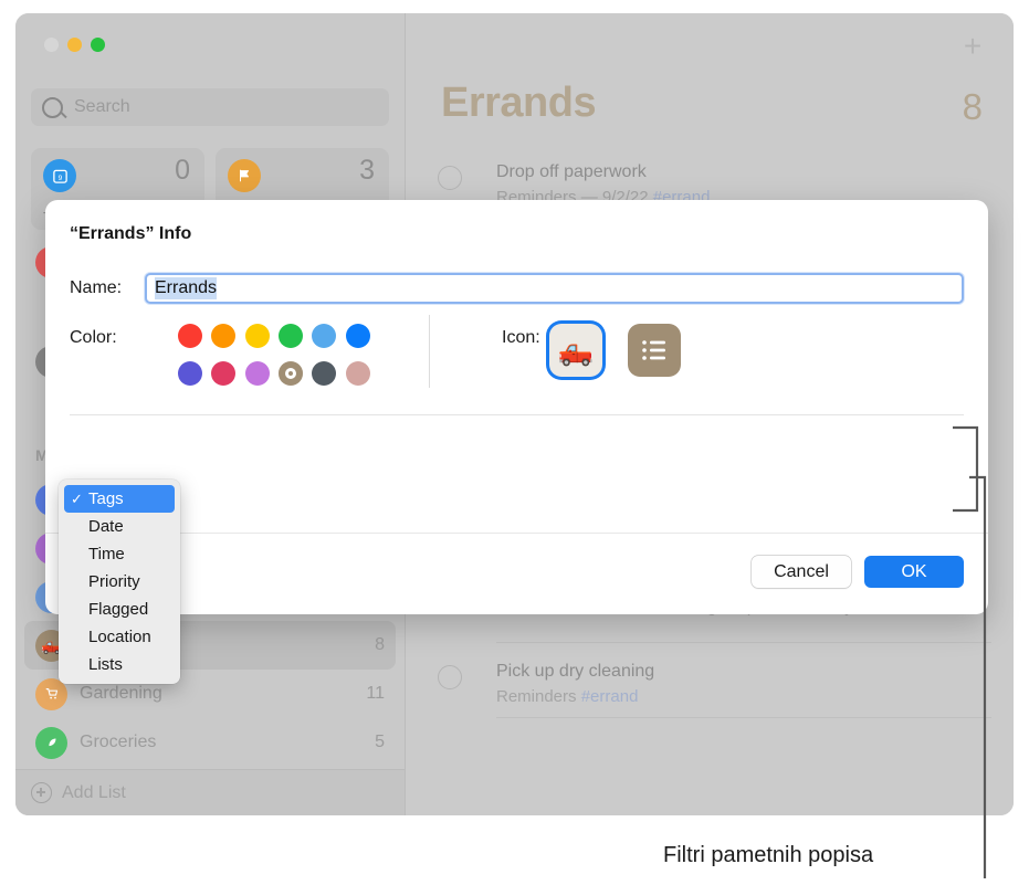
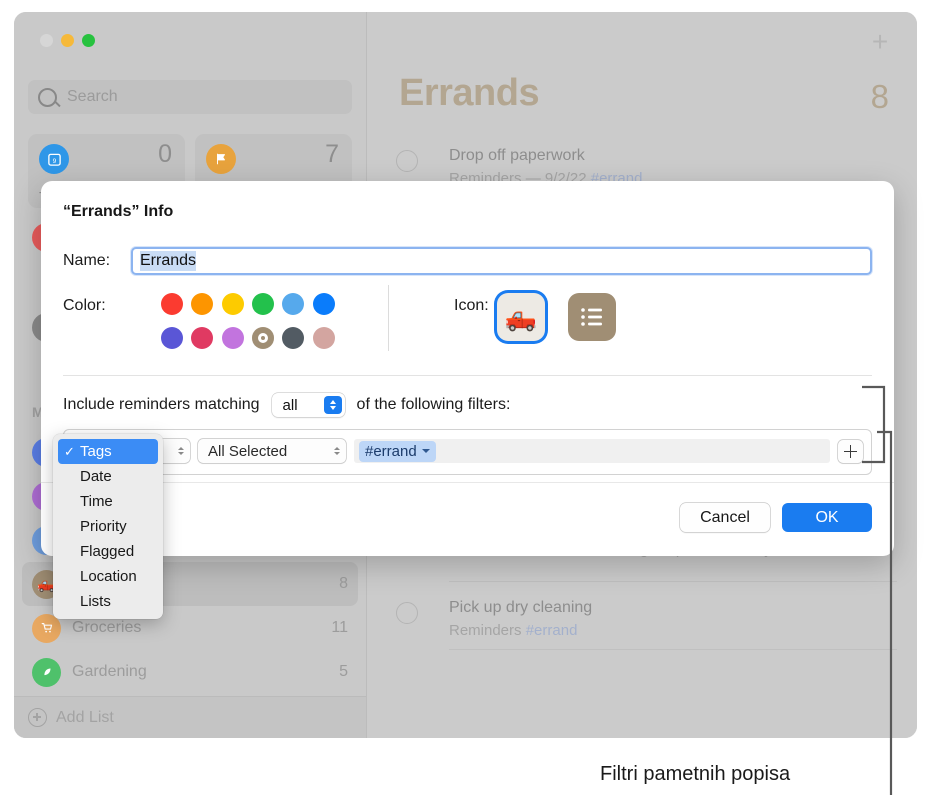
  Search
  0
- 3
+ 7
  🛻
  8
- Gardening
+ Groceries
  11
- Groceries
+ Gardening
  5
  Add List
  Errands
  8
  Drop off paperwork
  Reminders — 9/2/22 #errand
  Pick up dry cleaning
  Reminders #errand
  “Errands” Info
  Name:
  Errands
  Color:
  Icon:
  🛻
+ Include reminders matching
+ all
+ of the following filters:
+ All Selected
+ #errand
  Cancel
  OK
  ✓
  Tags
  Date
  Time
  Priority
  Flagged
  Location
  Lists
  Filtri pametnih popisa
